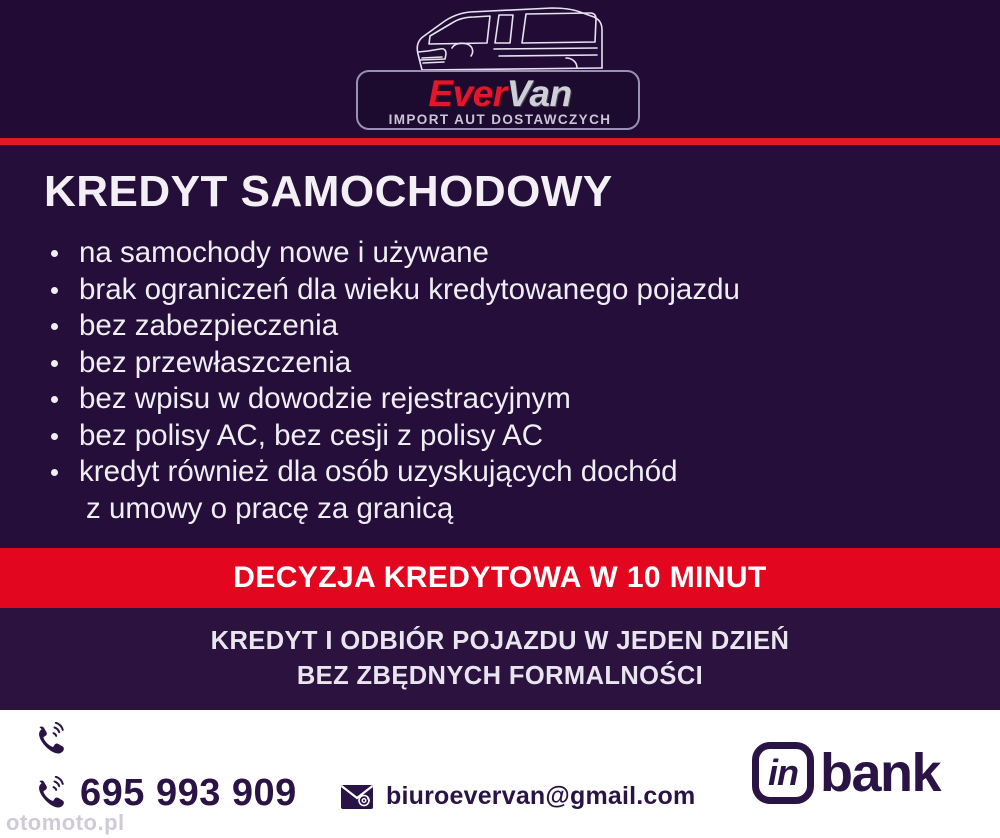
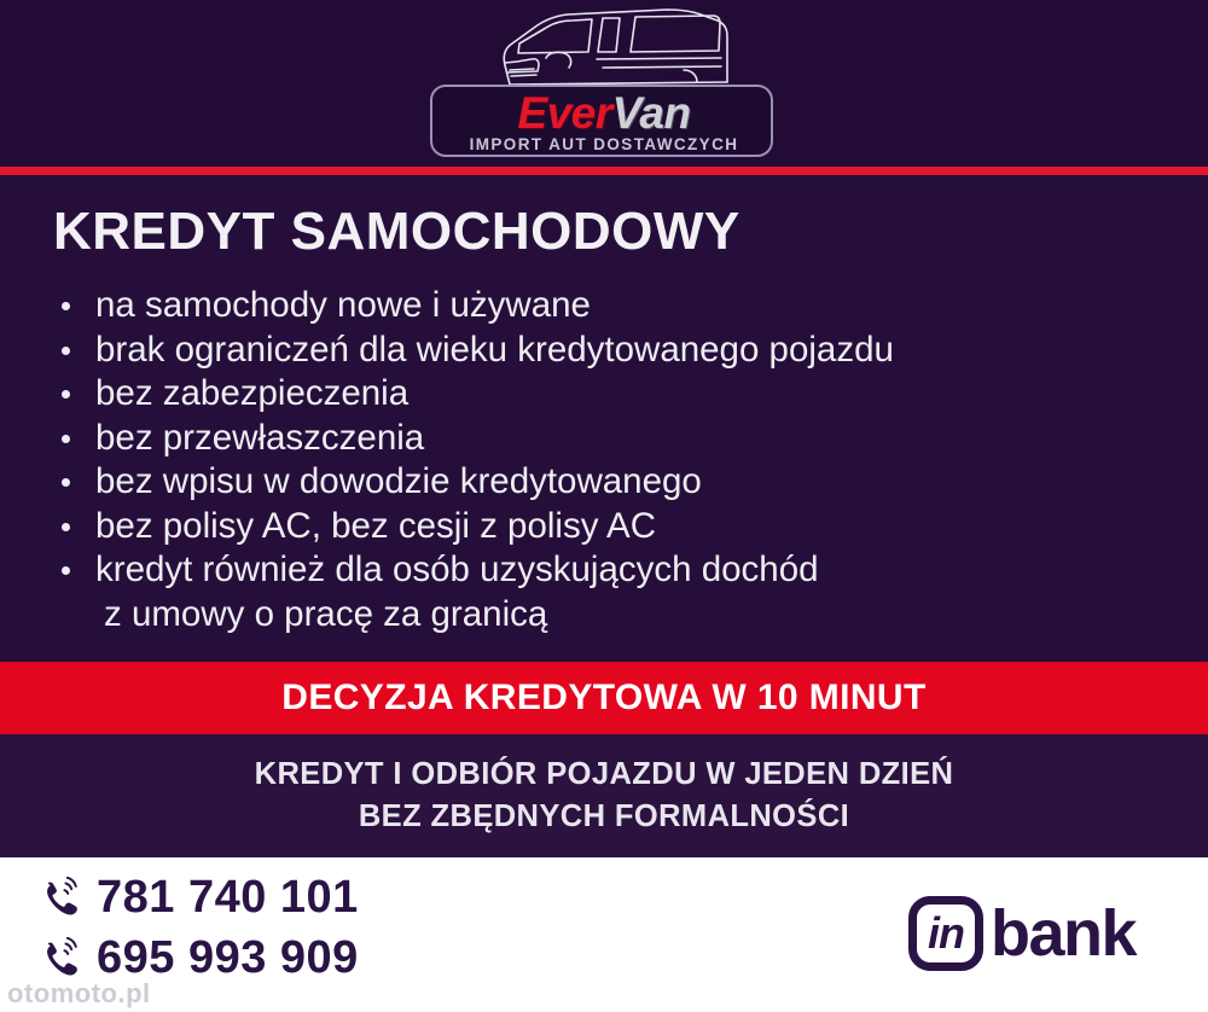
  EverVan
  IMPORT AUT DOSTAWCZYCH
  KREDYT SAMOCHODOWY
  na samochody nowe i używane
  brak ograniczeń dla wieku kredytowanego pojazdu
  bez zabezpieczenia
  bez przewłaszczenia
- bez wpisu w dowodzie rejestracyjnym
+ bez wpisu w dowodzie kredytowanego
  bez polisy AC, bez cesji z polisy AC
  kredyt również dla osób uzyskujących dochód
  z umowy o pracę za granicą
  DECYZJA KREDYTOWA W 10 MINUT
  KREDYT I ODBIÓR POJAZDU W JEDEN DZIEŃ
  BEZ ZBĘDNYCH FORMALNOŚCI
+ 781 740 101
  695 993 909
- biuroevervan@gmail.com
  in
  bank
  otomoto.pl
